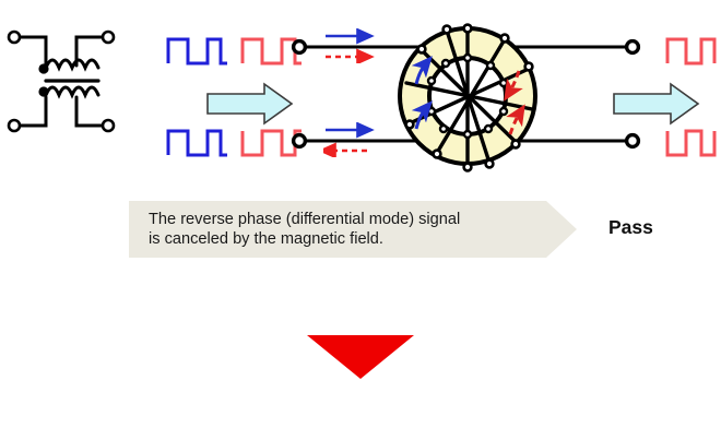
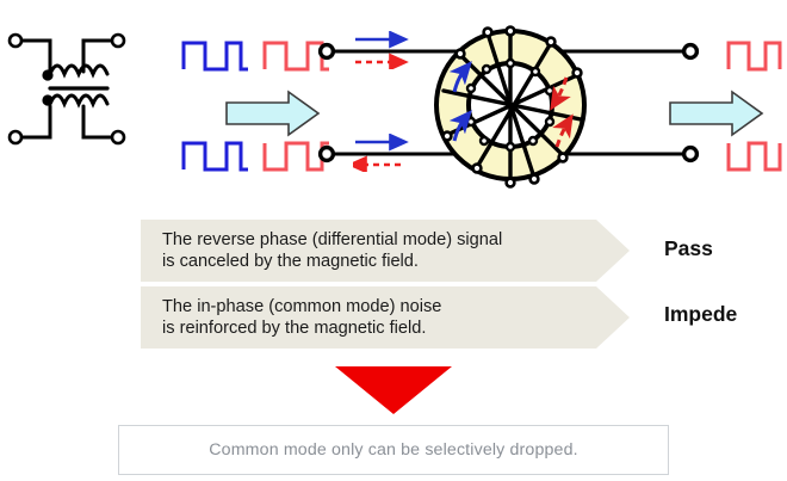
  The reverse phase (differential mode) signal
  is canceled by the magnetic field.
  Pass
+ The in-phase (common mode) noise
+ is reinforced by the magnetic field.
+ Impede
+ Common mode only can be selectively dropped.
